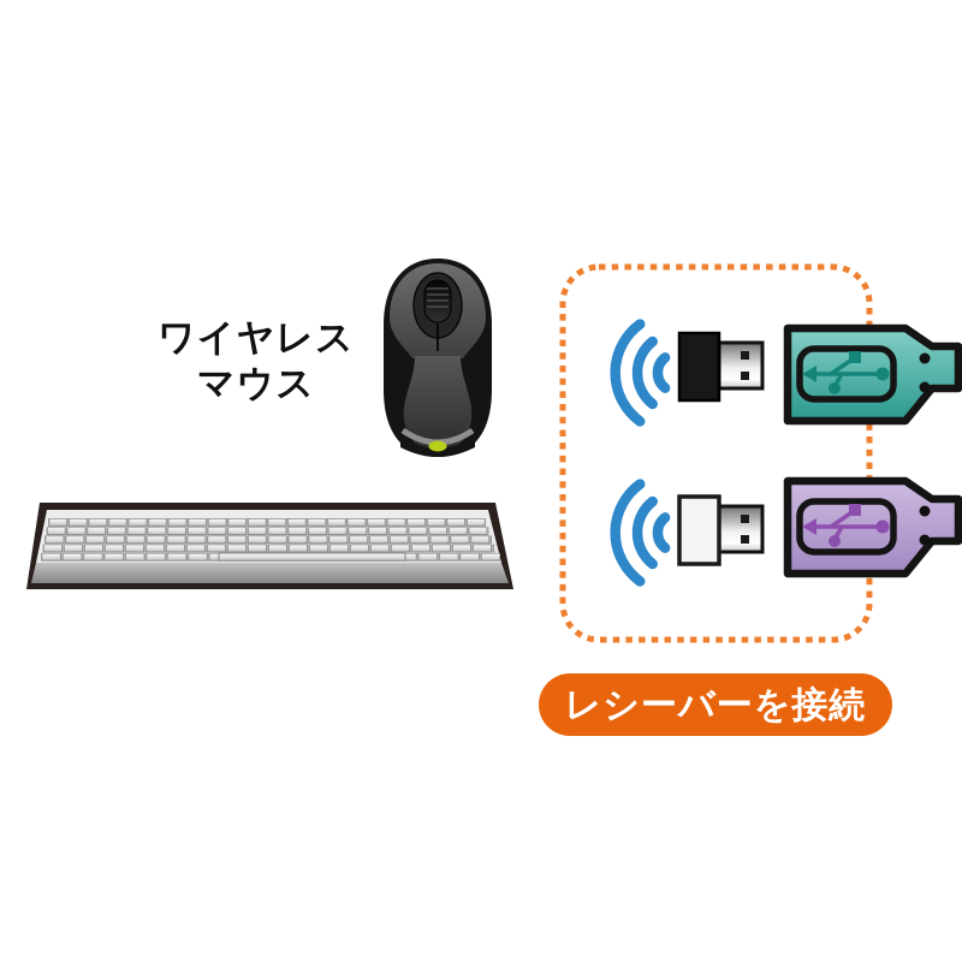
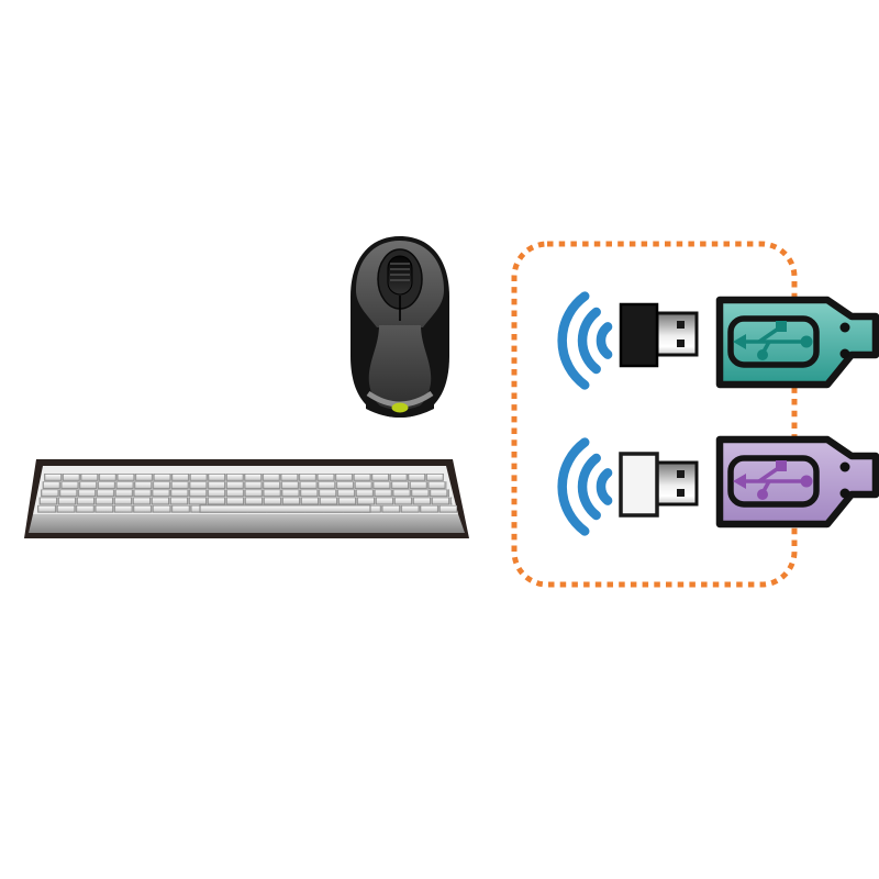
- ワイヤレス
- マウス
- レシーバーを接続
